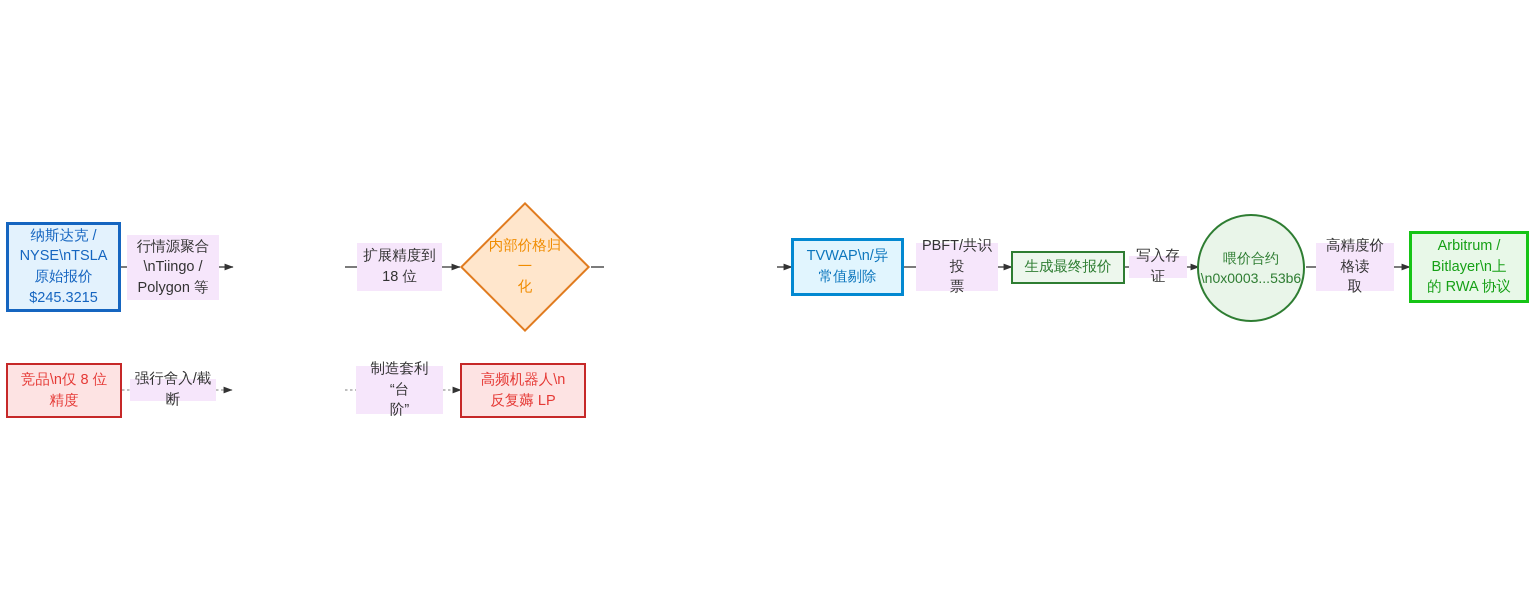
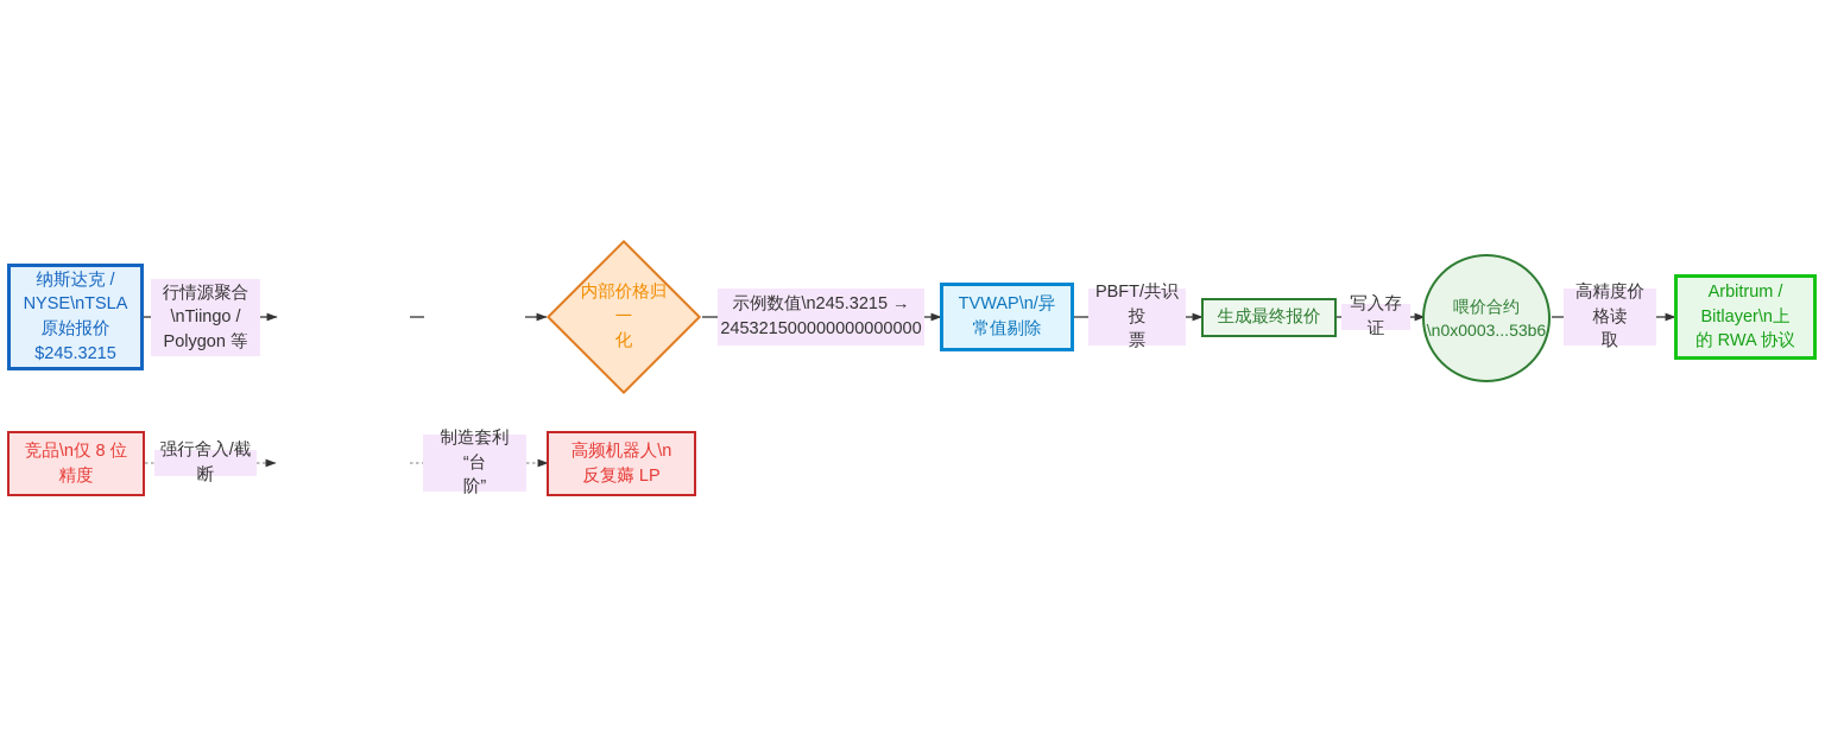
  纳斯达克 /
  NYSE\nTSLA
  原始报价
  $245.3215
  行情源聚合
  \nTiingo /
  Polygon 等
- 扩展精度到
- 18 位
  内部价格归一
  化
+ 示例数值\n245.3215 →
+ 245321500000000000000
  TVWAP\n/异
  常值剔除
  PBFT/共识投
  票
  生成最终报价
  写入存证
  喂价合约
  \n0x0003...53b6
  高精度价格读
  取
  Arbitrum /
  Bitlayer\n上
  的 RWA 协议
  竞品\n仅 8 位
  精度
  强行舍入/截断
  制造套利 “台
  阶”
  高频机器人\n
  反复薅 LP
